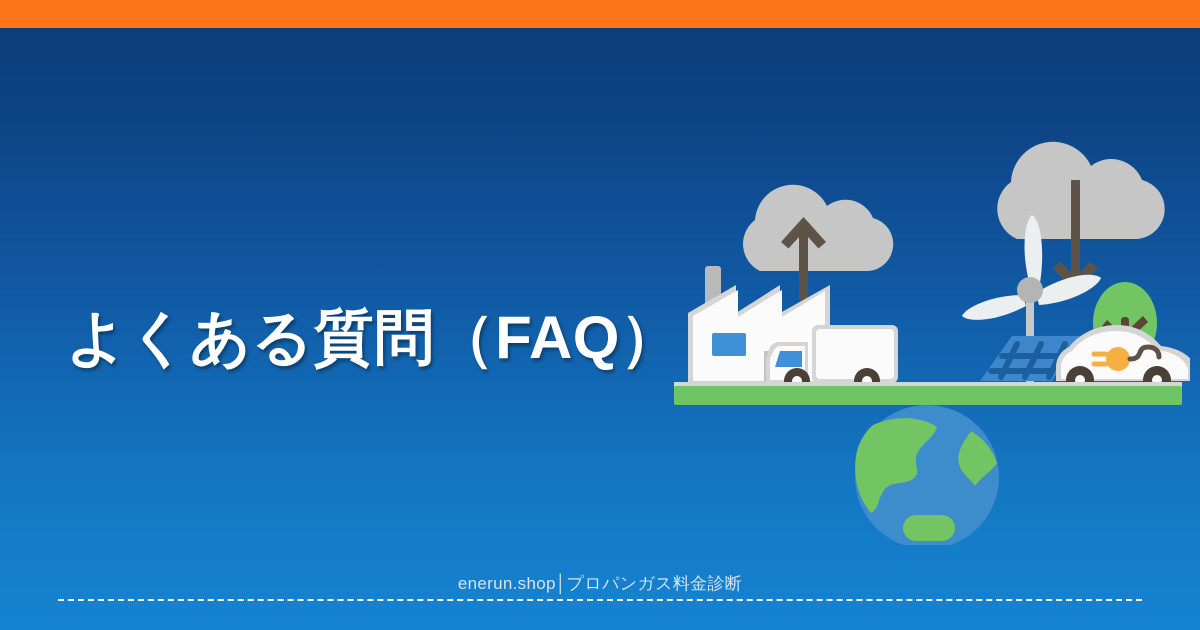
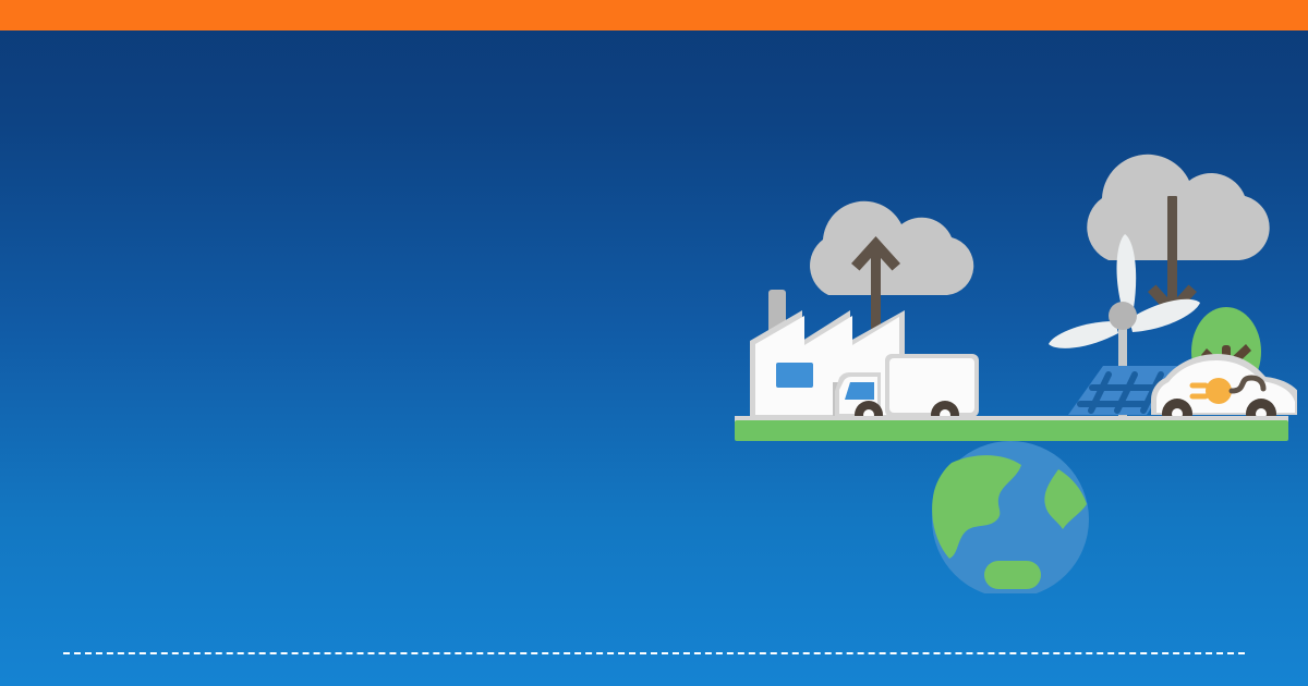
- よくある質問（FAQ）
- enerun.shop│プロパンガス料金診断
